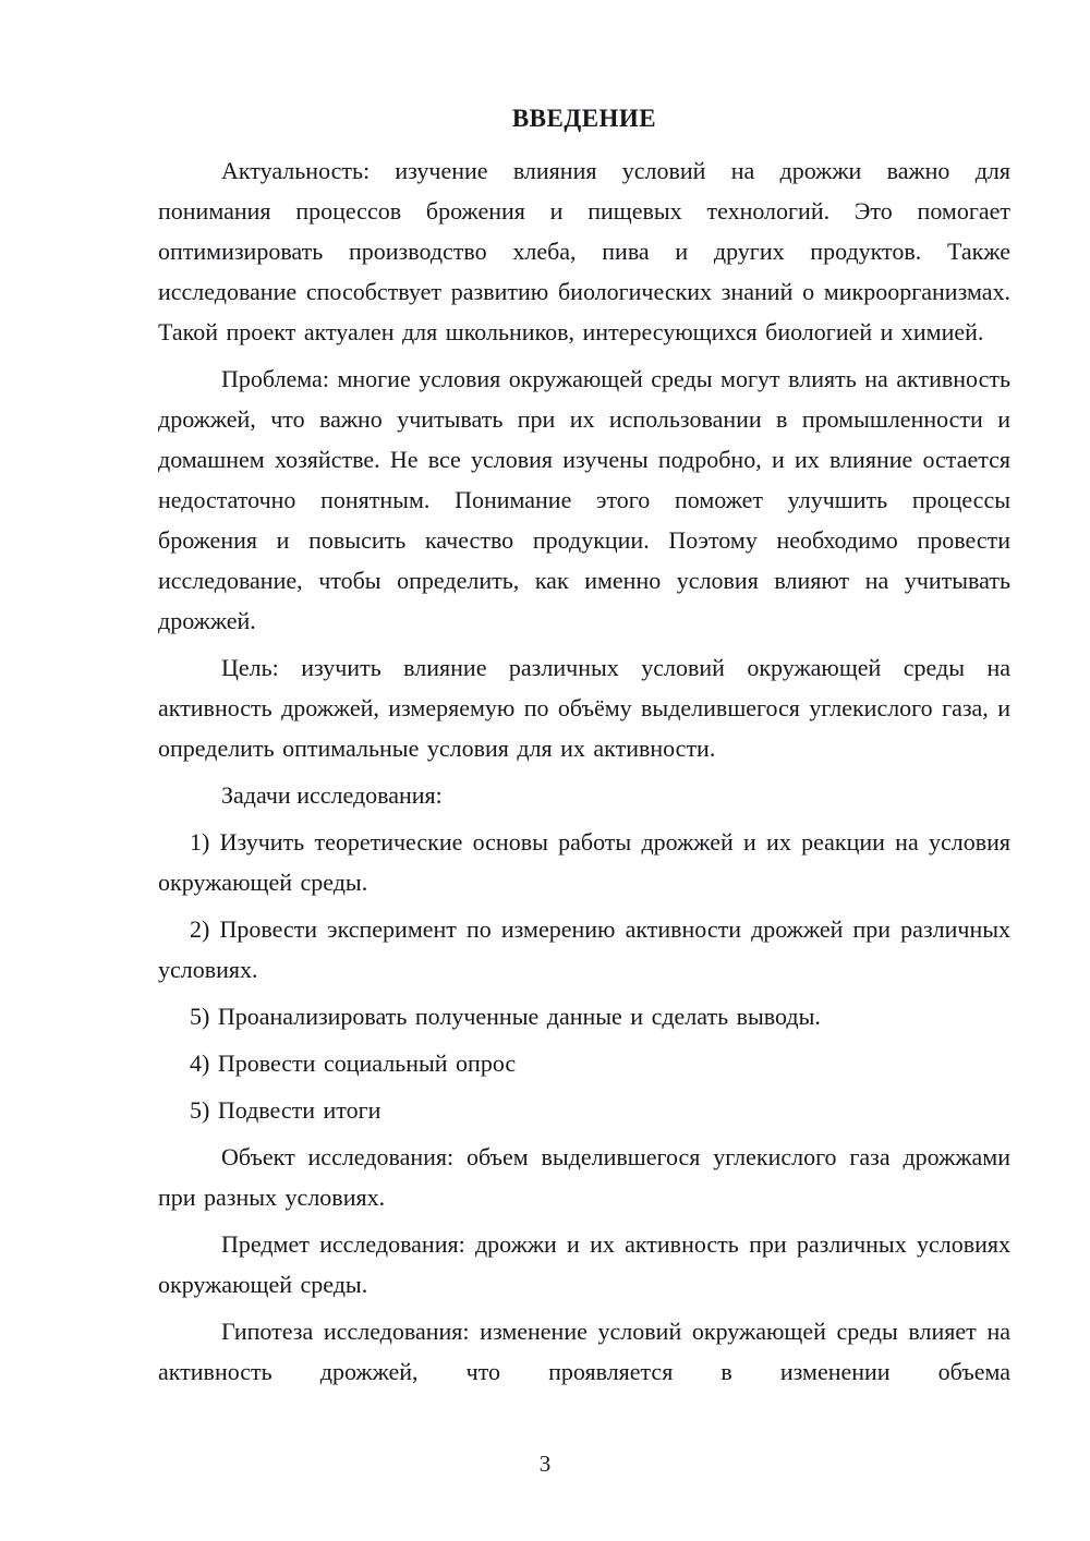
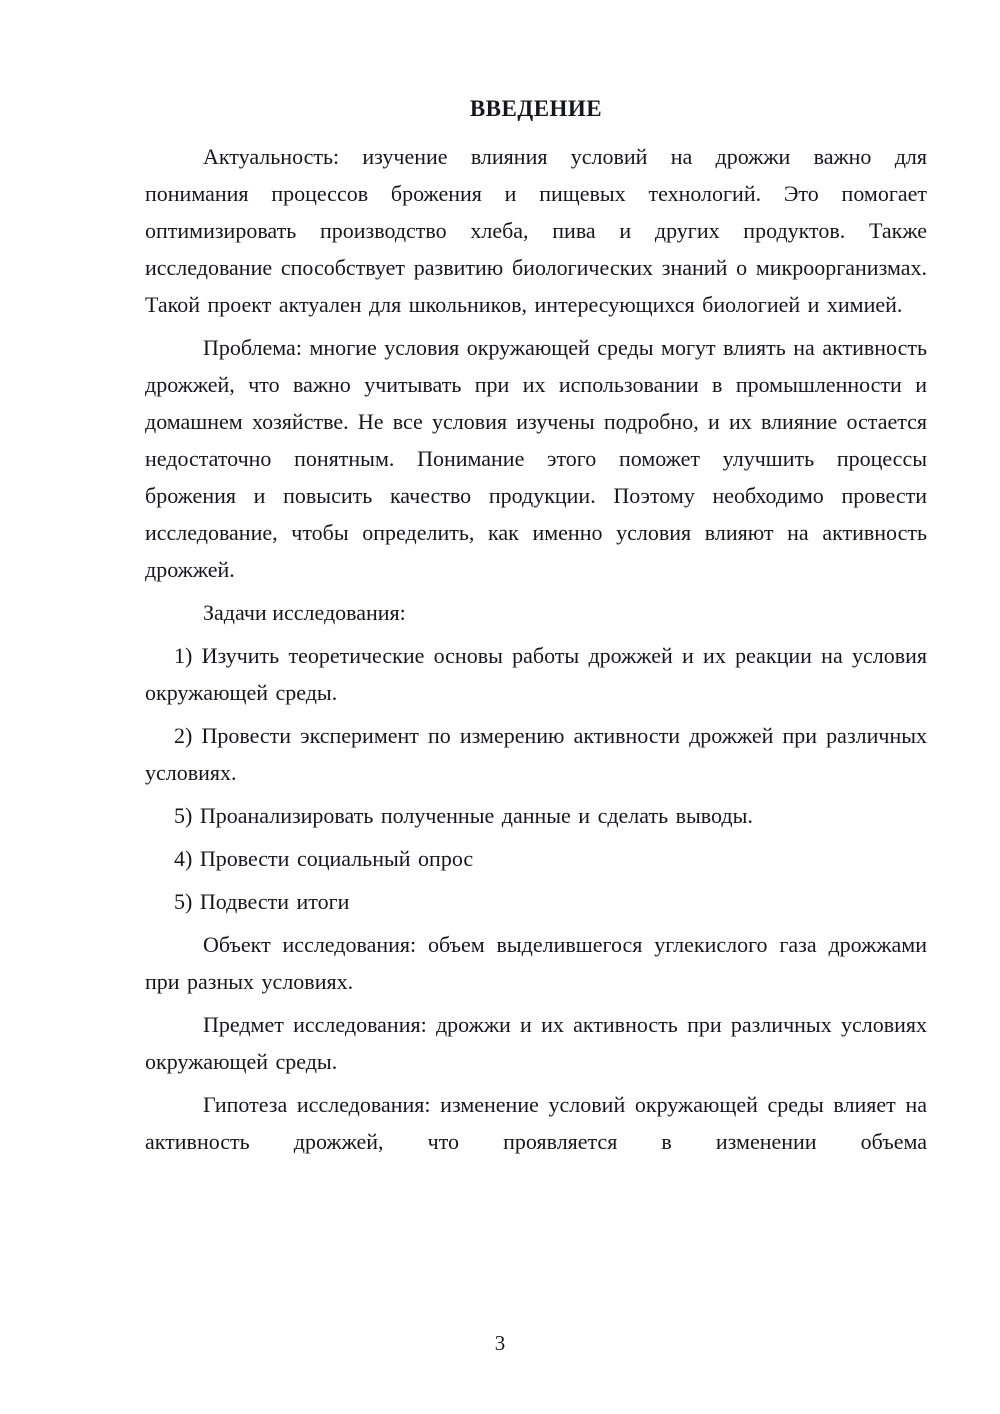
  ВВЕДЕНИЕ
  Актуальность: изучение влияния условий на дрожжи важно для понимания процессов брожения и пищевых технологий. Это помогает оптимизировать производство хлеба, пива и других продуктов. Также исследование способствует развитию биологических знаний о микроорганизмах. Такой проект актуален для школьников, интересующихся биологией и химией.
- Проблема: многие условия окружающей среды могут влиять на активность дрожжей, что важно учитывать при их использовании в промышленности и домашнем хозяйстве. Не все условия изучены подробно, и их влияние остается недостаточно понятным. Понимание этого поможет улучшить процессы брожения и повысить качество продукции. Поэтому необходимо провести исследование, чтобы определить, как именно условия влияют на учитывать дрожжей.
+ Проблема: многие условия окружающей среды могут влиять на активность дрожжей, что важно учитывать при их использовании в промышленности и домашнем хозяйстве. Не все условия изучены подробно, и их влияние остается недостаточно понятным. Понимание этого поможет улучшить процессы брожения и повысить качество продукции. Поэтому необходимо провести исследование, чтобы определить, как именно условия влияют на активность дрожжей.
- Цель: изучить влияние различных условий окружающей среды на активность дрожжей, измеряемую по объёму выделившегося углекислого газа, и определить оптимальные условия для их активности.
  Задачи исследования:
  1) Изучить теоретические основы работы дрожжей и их реакции на условия окружающей среды.
  2) Провести эксперимент по измерению активности дрожжей при различных условиях.
  5) Проанализировать полученные данные и сделать выводы.
  4) Провести социальный опрос
  5) Подвести итоги
  Объект исследования: объем выделившегося углекислого газа дрожжами при разных условиях.
  Предмет исследования: дрожжи и их активность при различных условиях окружающей среды.
  Гипотеза исследования: изменение условий окружающей среды влияет на активность дрожжей, что проявляется в изменении объема
  3
